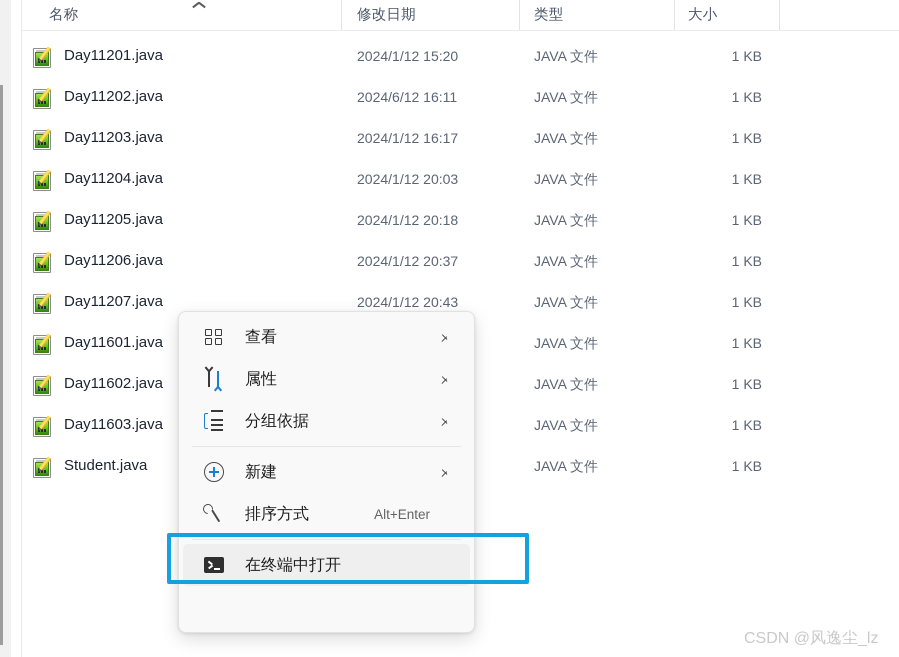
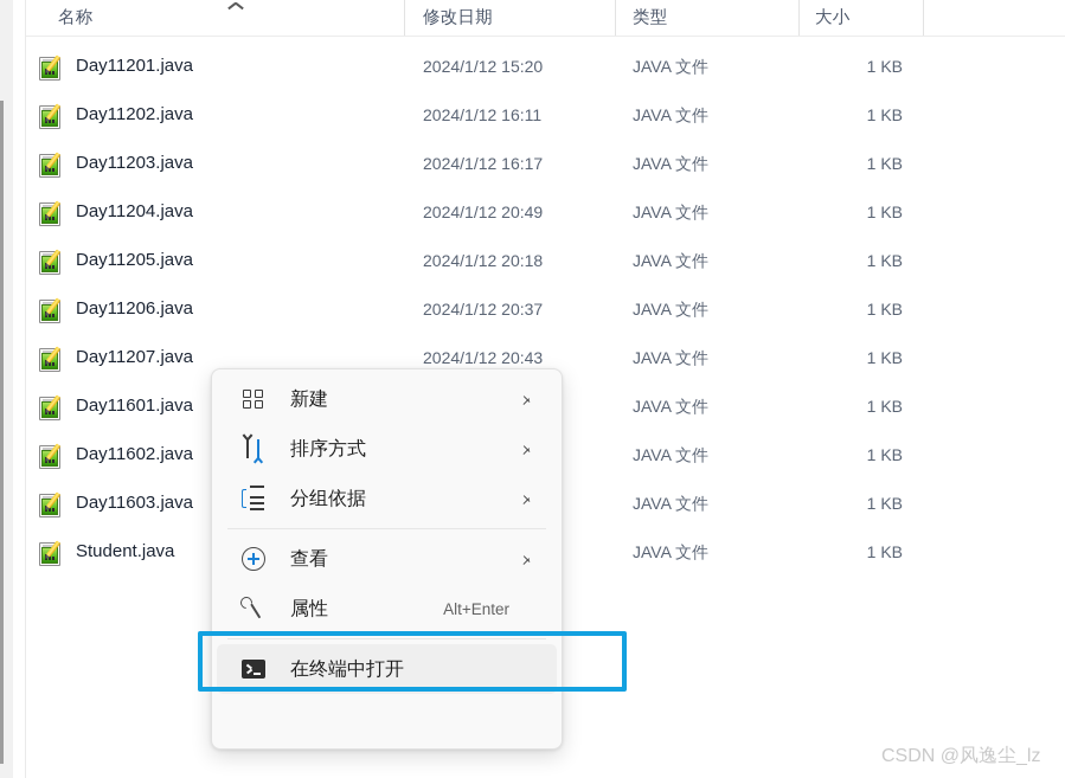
  名称
  修改日期
  类型
  大小
  Day11201.java
  2024/1/12 15:20
  JAVA 文件
  1 KB
  Day11202.java
- 2024/6/12 16:11
+ 2024/1/12 16:11
  JAVA 文件
  1 KB
  Day11203.java
  2024/1/12 16:17
  JAVA 文件
  1 KB
  Day11204.java
- 2024/1/12 20:03
+ 2024/1/12 20:49
  JAVA 文件
  1 KB
  Day11205.java
  2024/1/12 20:18
  JAVA 文件
  1 KB
  Day11206.java
  2024/1/12 20:37
  JAVA 文件
  1 KB
  Day11207.java
  2024/1/12 20:43
  JAVA 文件
  1 KB
  Day11601.java
  JAVA 文件
  1 KB
  Day11602.java
  JAVA 文件
  1 KB
  Day11603.java
  JAVA 文件
  1 KB
  Student.java
  JAVA 文件
  1 KB
- 查看
+ 新建
- 属性
+ 排序方式
  分组依据
- 新建
+ 查看
- 排序方式
+ 属性
  Alt+Enter
  在终端中打开
  CSDN @风逸尘_lz
